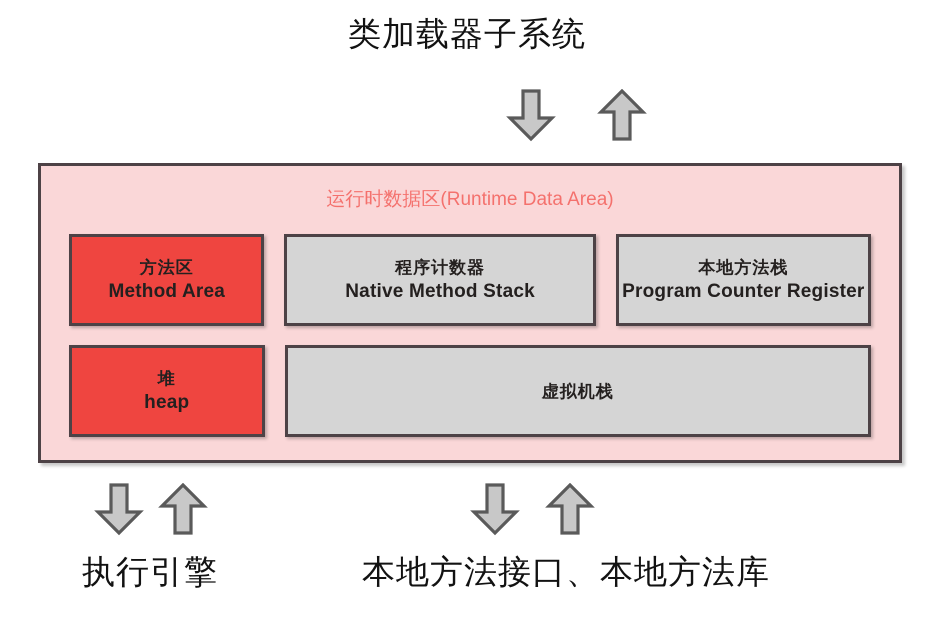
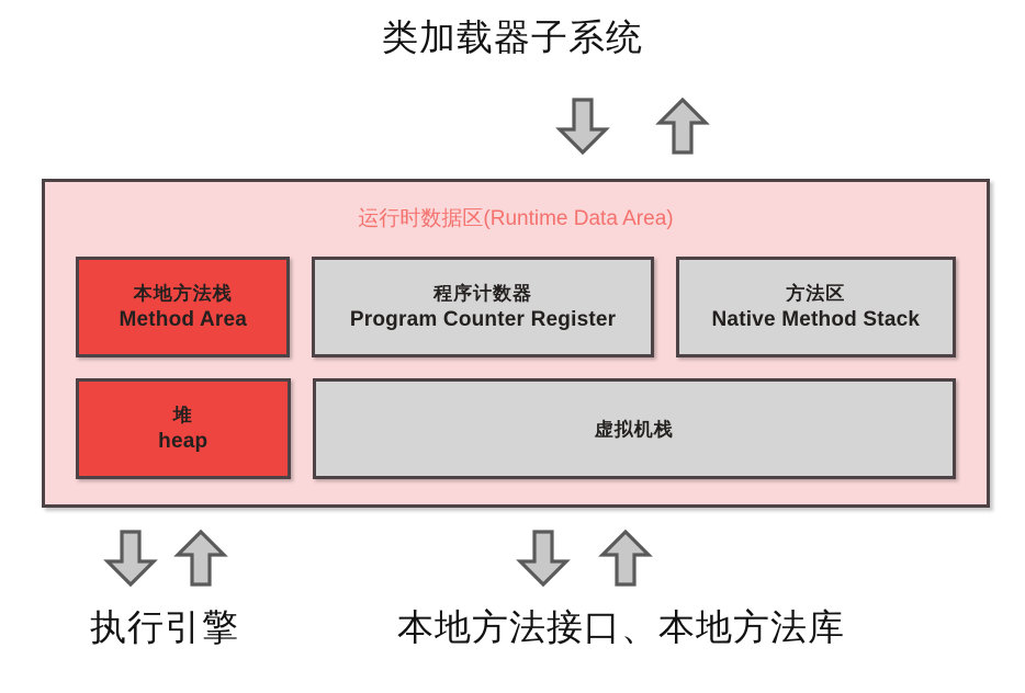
  类加载器子系统
  运行时数据区(Runtime Data Area)
- 方法区
+ 本地方法栈
  Method Area
  程序计数器
- Native Method Stack
+ Program Counter Register
- 本地方法栈
+ 方法区
- Program Counter Register
+ Native Method Stack
  堆
  heap
  虚拟机栈
  执行引擎
  本地方法接口、本地方法库
